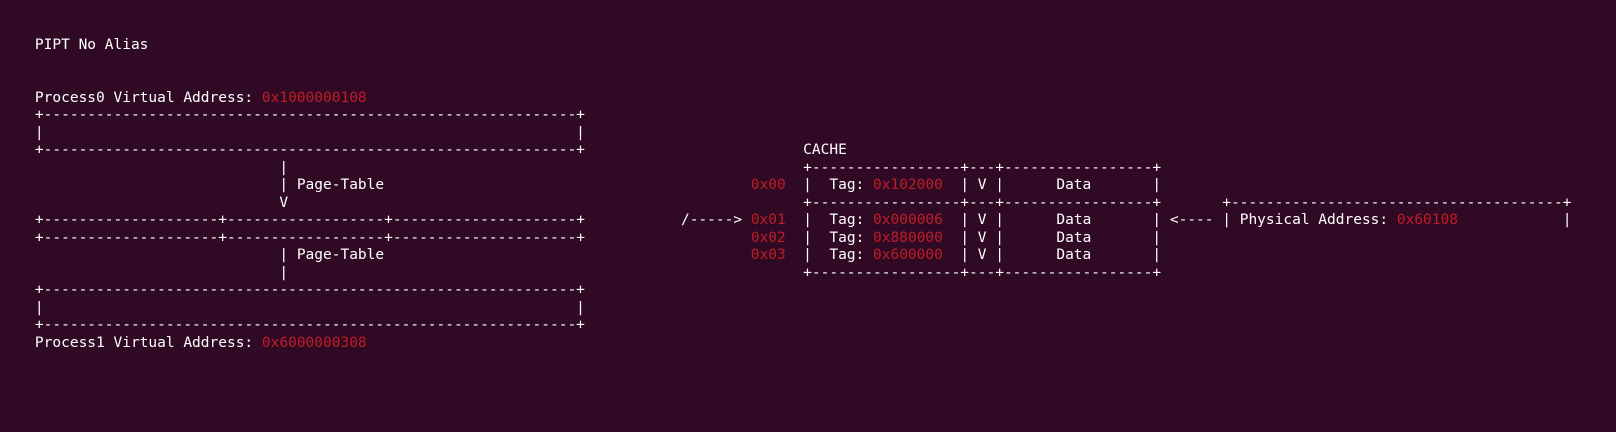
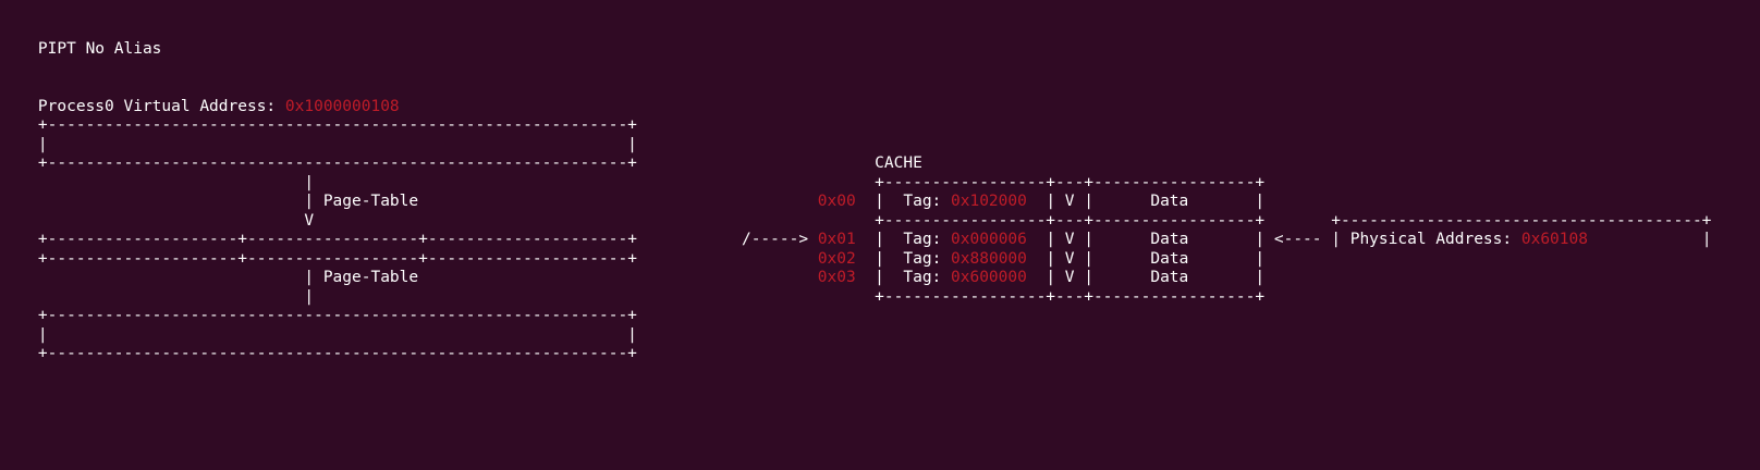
  PIPT No Alias
  Process0 Virtual Address: 0x1000000108
  +-------------------------------------------------------------+
  | |
  +-------------------------------------------------------------+ CACHE
  | +-----------------+---+-----------------+
  | Page-Table 0x00 | Tag: 0x102000 | V | Data |
  V +-----------------+---+-----------------+ +--------------------------------------+
  +--------------------+------------------+---------------------+ /-----> 0x01 | Tag: 0x000006 | V | Data | <---- | Physical Address: 0x60108 |
  +--------------------+------------------+---------------------+ 0x02 | Tag: 0x880000 | V | Data |
  | Page-Table 0x03 | Tag: 0x600000 | V | Data |
  | +-----------------+---+-----------------+
  +-------------------------------------------------------------+
  | |
  +-------------------------------------------------------------+
- Process1 Virtual Address: 0x6000000308
